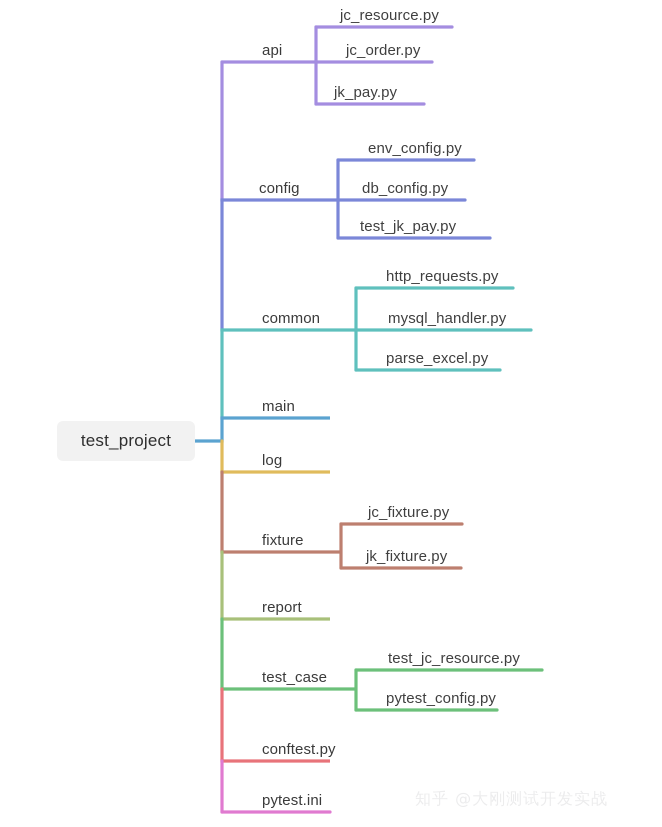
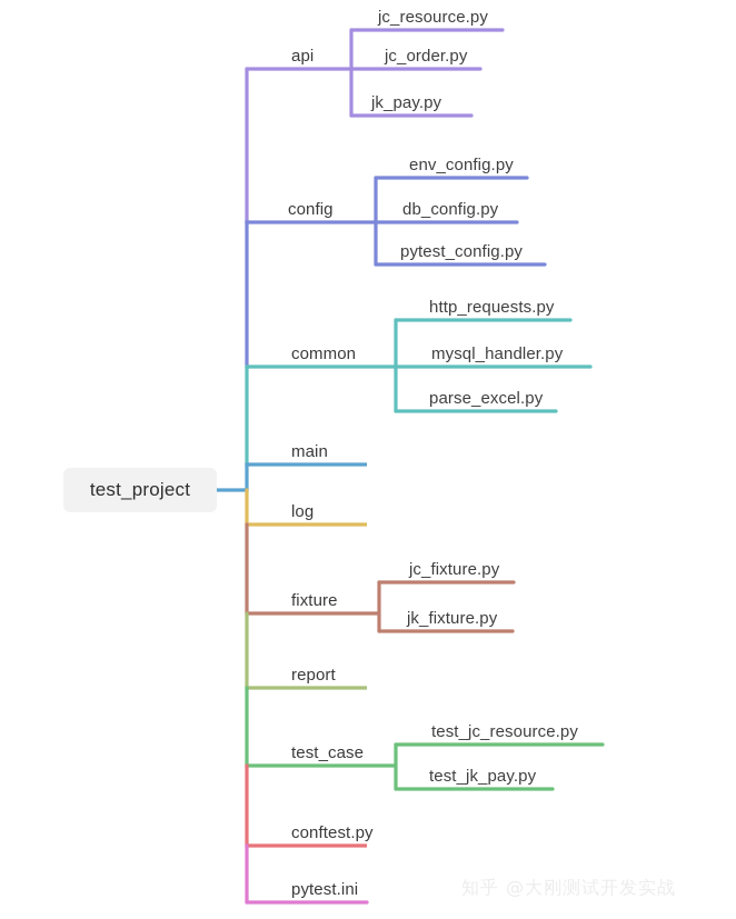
  test_project
  api
  config
  common
  main
  log
  fixture
  report
  test_case
  conftest.py
  pytest.ini
  jc_resource.py
  jc_order.py
  jk_pay.py
  env_config.py
  db_config.py
- test_jk_pay.py
+ pytest_config.py
  http_requests.py
  mysql_handler.py
  parse_excel.py
  jc_fixture.py
  jk_fixture.py
  test_jc_resource.py
- pytest_config.py
+ test_jk_pay.py
